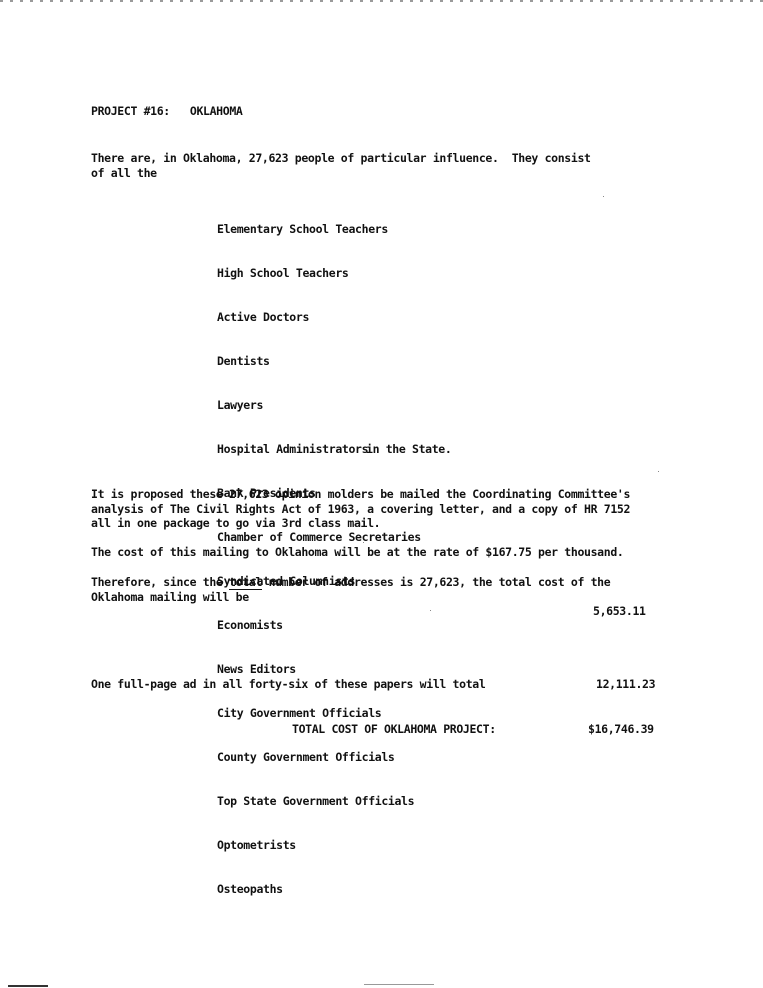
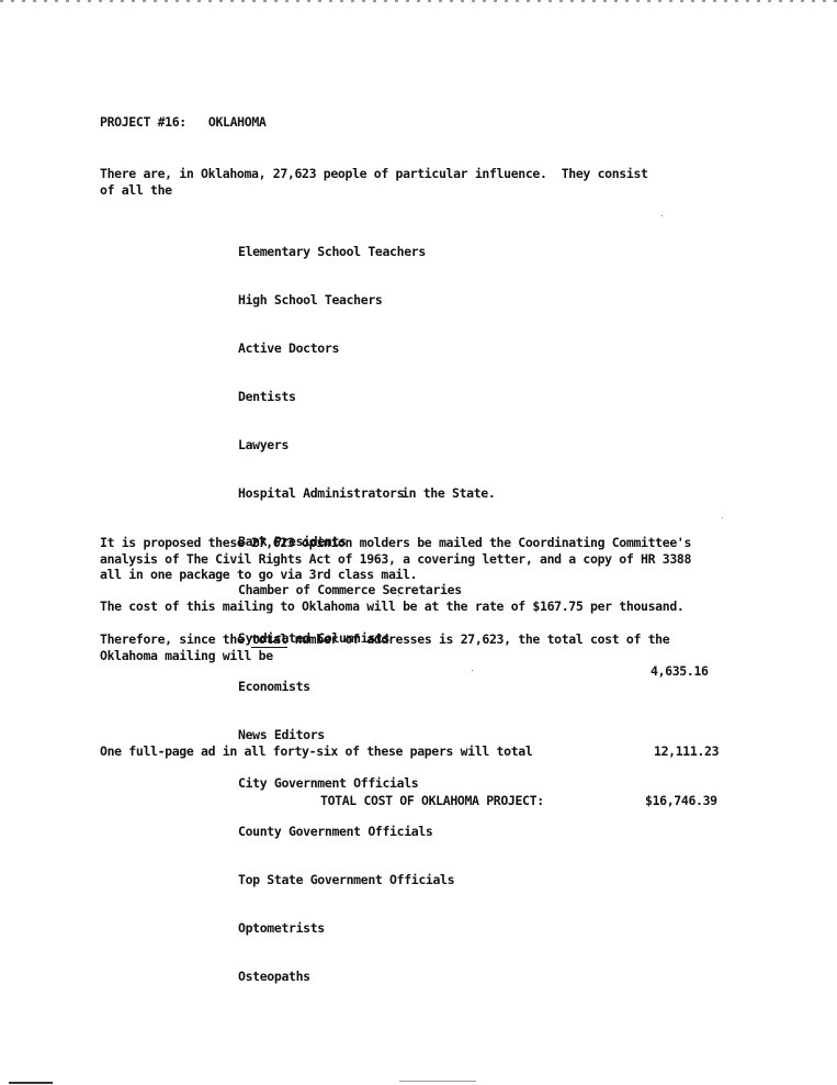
  PROJECT #16: OKLAHOMA
  There are, in Oklahoma, 27,623 people of particular influence. They consist of all the
  Elementary School Teachers
  High School Teachers
  Active Doctors
  Dentists
  Lawyers
  Hospital Administrators
  Bank Presidents
  Chamber of Commerce Secretaries
  Syndicated Columnists
  Economists
  News Editors
  City Government Officials
  County Government Officials
  Top State Government Officials
  Optometrists
  Osteopaths
  in the State.
- It is proposed these 27,623 opinion molders be mailed the Coordinating Committee's analysis of The Civil Rights Act of 1963, a covering letter, and a copy of HR 7152 all in one package to go via 3rd class mail.
+ It is proposed these 27,623 opinion molders be mailed the Coordinating Committee's analysis of The Civil Rights Act of 1963, a covering letter, and a copy of HR 3388 all in one package to go via 3rd class mail.
  The cost of this mailing to Oklahoma will be at the rate of $167.75 per thousand.
  Therefore, since the total number of addresses is 27,623, the total cost of the Oklahoma mailing will be
- 5,653.11
+ 4,635.16
  One full-page ad in all forty-six of these papers will total
  12,111.23
  TOTAL COST OF OKLAHOMA PROJECT:
  $16,746.39
